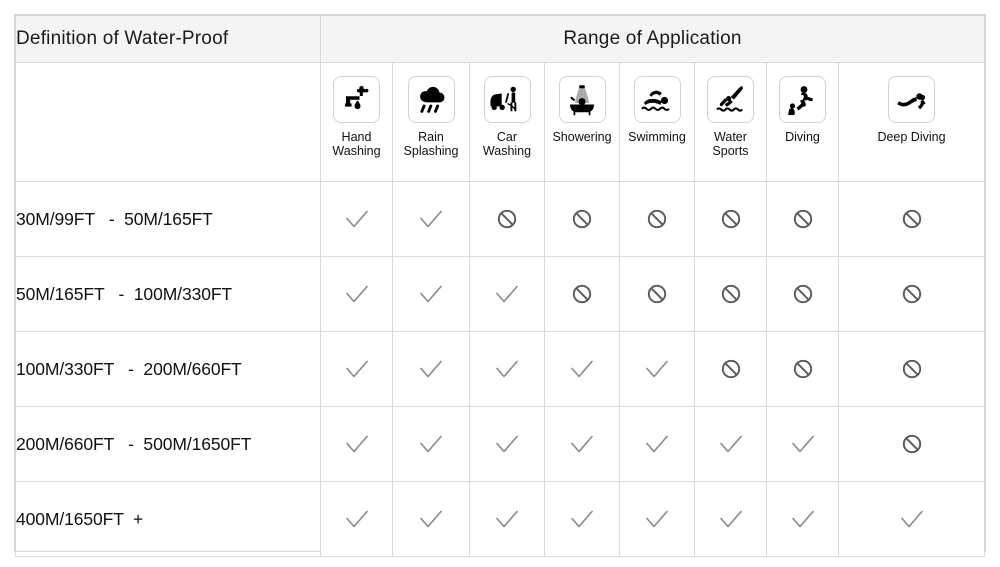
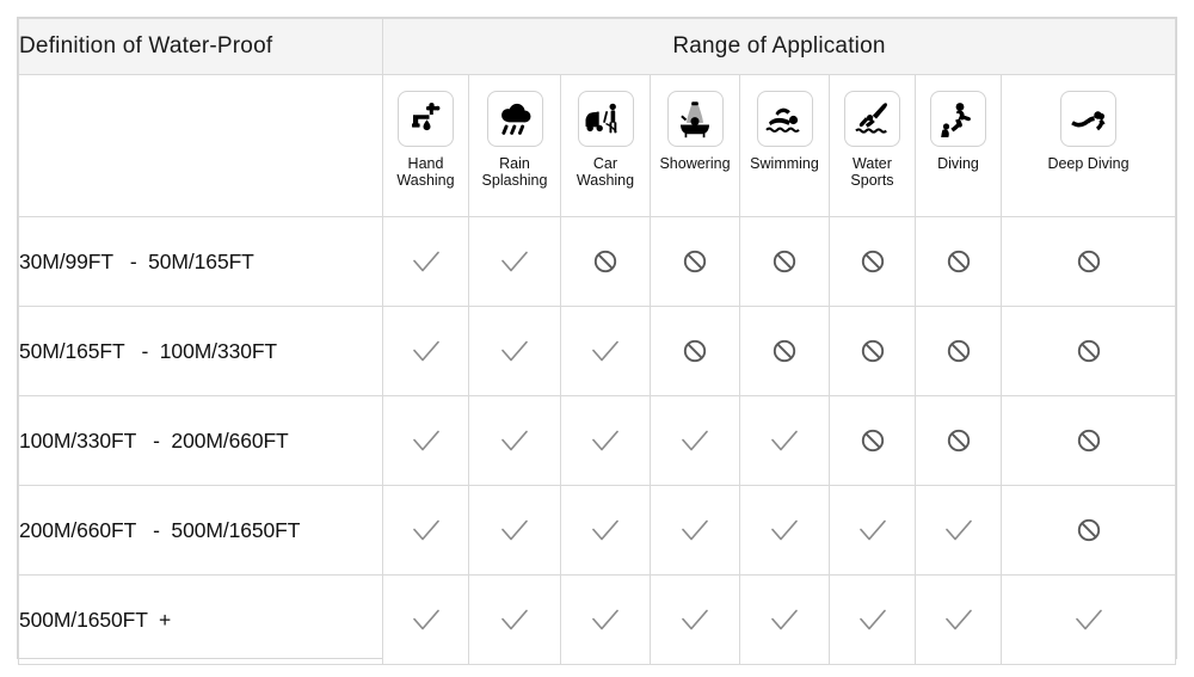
  Definition of Water-Proof	Range of Application
  	Hand Washing	Rain Splashing	Car Washing	Showering	Swimming	Water Sports	Diving	Deep Diving
  30M/99FT - 50M/165FT
  50M/165FT - 100M/330FT
  100M/330FT - 200M/660FT
  200M/660FT - 500M/1650FT
- 400M/1650FT +
+ 500M/1650FT +
